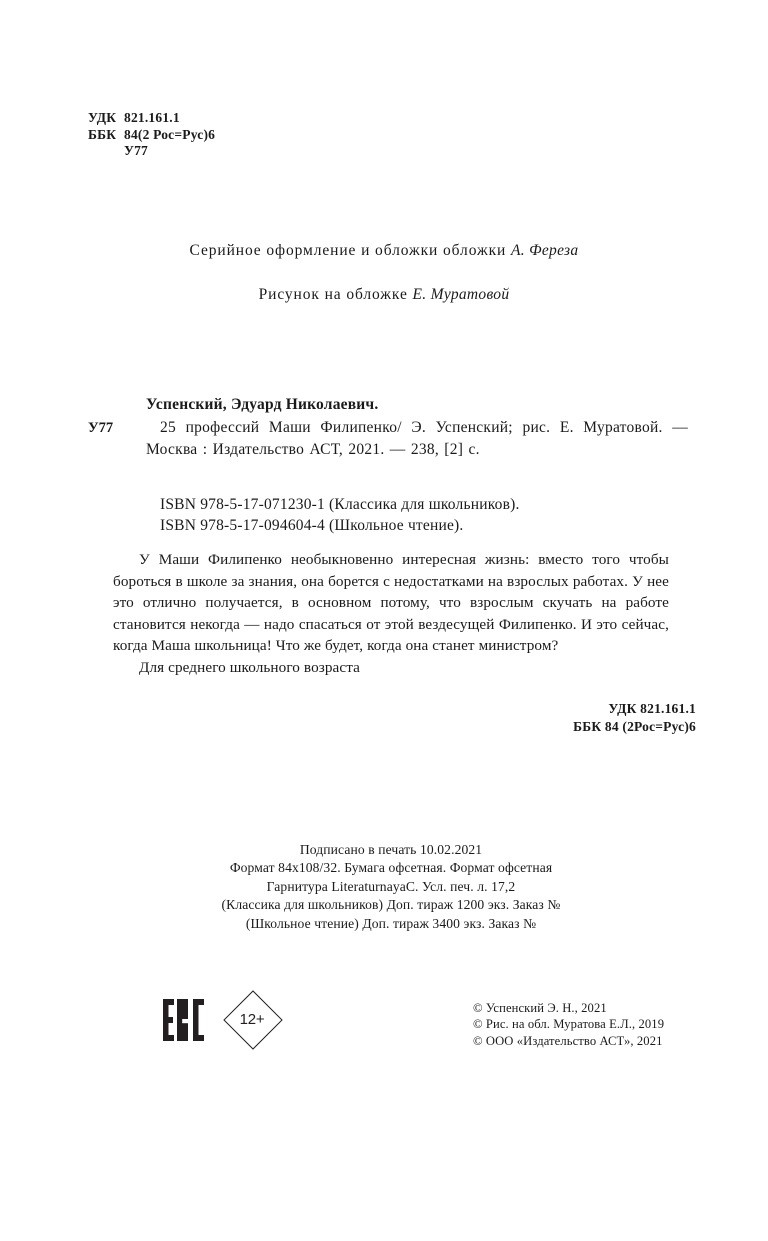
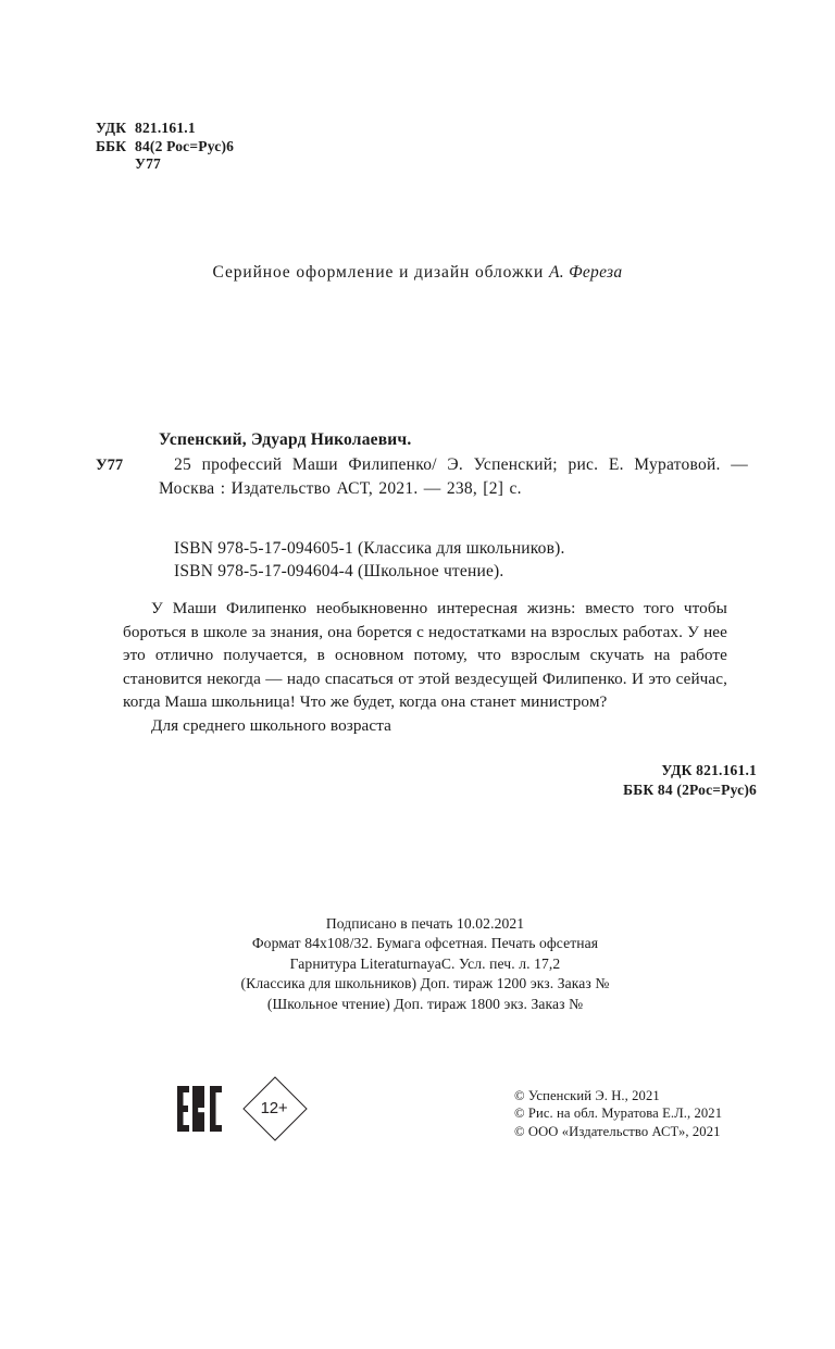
  УДК 821.161.1
  ББК 84(2 Рос=Рус)6
  У77
- Серийное оформление и обложки обложки А. Фереза
+ Серийное оформление и дизайн обложки А. Фереза
- Рисунок на обложке Е. Муратовой
  Успенский, Эдуард Николаевич.
  У77
  25 профессий Маши Филипенко/ Э. Успенский; рис. Е. Муратовой. — Москва : Издательство АСТ, 2021. — 238, [2] с.
- ISBN 978-5-17-071230-1 (Классика для школьников).
+ ISBN 978-5-17-094605-1 (Классика для школьников).
  ISBN 978-5-17-094604-4 (Школьное чтение).
  У Маши Филипенко необыкновенно интересная жизнь: вместо того чтобы бороться в школе за знания, она борется с недостатками на взрослых работах. У нее это отлично получается, в основном потому, что взрослым скучать на работе становится некогда — надо спасаться от этой вездесущей Филипенко. И это сейчас, когда Маша школьница! Что же будет, когда она станет министром?
  Для среднего школьного возраста
  УДК 821.161.1
  ББК 84 (2Рос=Рус)6
  Подписано в печать 10.02.2021
- Формат 84х108/32. Бумага офсетная. Формат офсетная
+ Формат 84х108/32. Бумага офсетная. Печать офсетная
  Гарнитура LiteraturnayaC. Усл. печ. л. 17,2
  (Классика для школьников) Доп. тираж 1200 экз. Заказ №
- (Школьное чтение) Доп. тираж 3400 экз. Заказ №
+ (Школьное чтение) Доп. тираж 1800 экз. Заказ №
  12+
  © Успенский Э. Н., 2021
- © Рис. на обл. Муратова Е.Л., 2019
+ © Рис. на обл. Муратова Е.Л., 2021
  © ООО «Издательство АСТ», 2021
